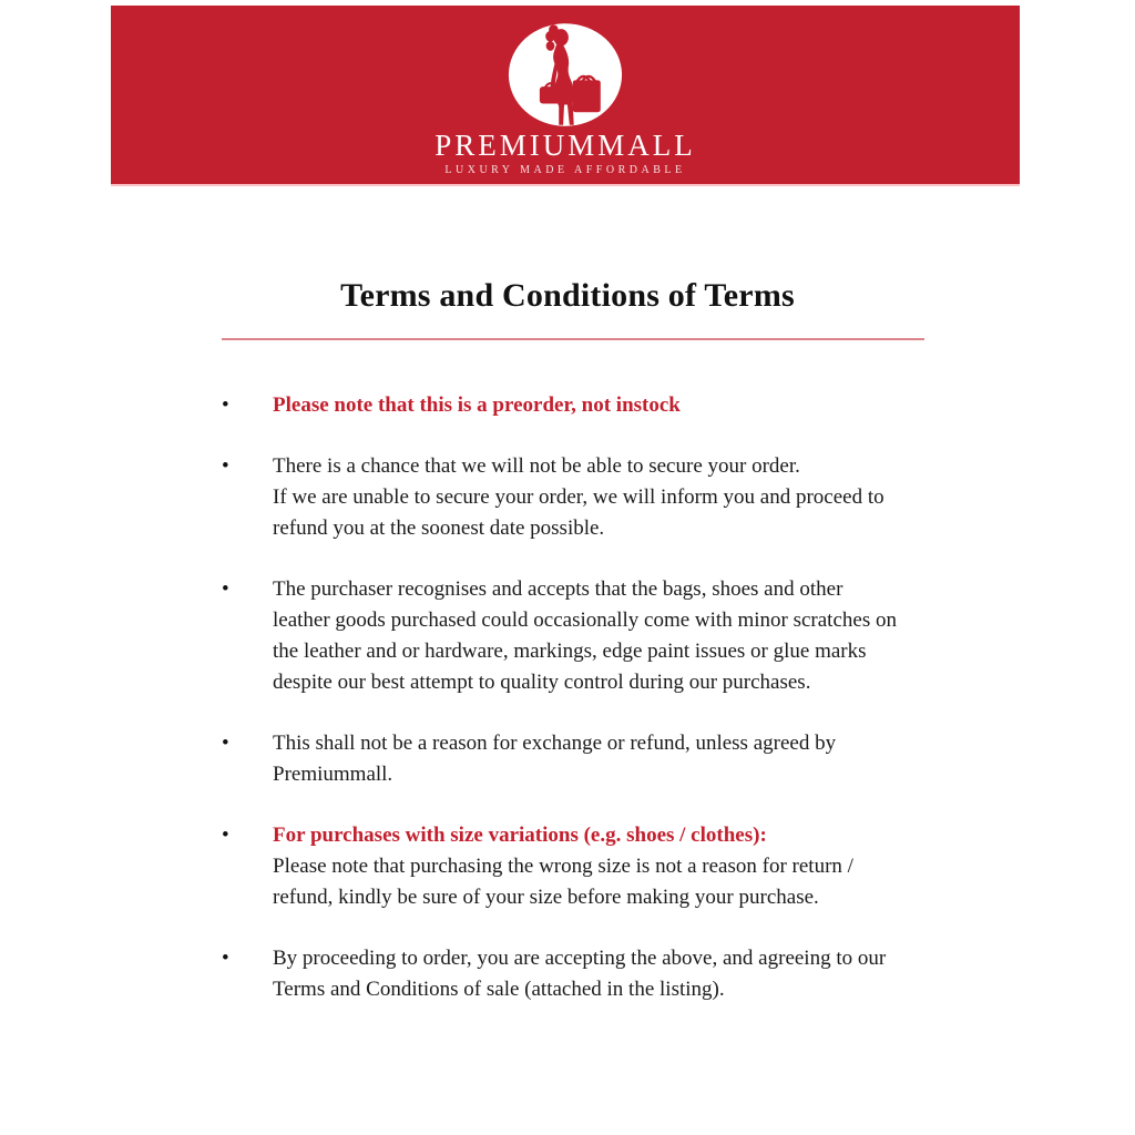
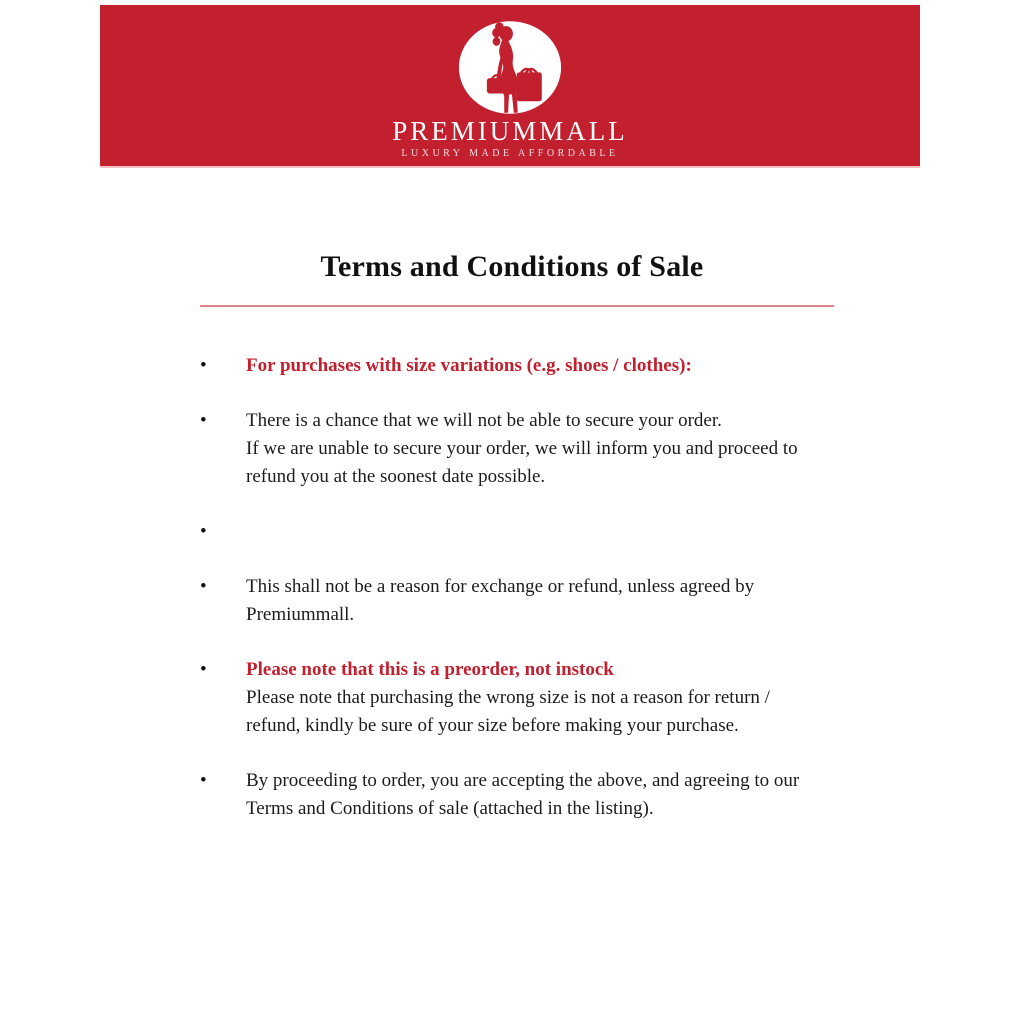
  PREMIUMMALL
  LUXURY MADE AFFORDABLE
- Terms and Conditions of Terms
+ Terms and Conditions of Sale
  •
- Please note that this is a preorder, not instock
+ For purchases with size variations (e.g. shoes / clothes):
  •
  There is a chance that we will not be able to secure your order.
  If we are unable to secure your order, we will inform you and proceed to
  refund you at the soonest date possible.
  •
- The purchaser recognises and accepts that the bags, shoes and other
- leather goods purchased could occasionally come with minor scratches on
- the leather and or hardware, markings, edge paint issues or glue marks
- despite our best attempt to quality control during our purchases.
  •
  This shall not be a reason for exchange or refund, unless agreed by
  Premiummall.
  •
- For purchases with size variations (e.g. shoes / clothes):
+ Please note that this is a preorder, not instock
  Please note that purchasing the wrong size is not a reason for return /
  refund, kindly be sure of your size before making your purchase.
  •
  By proceeding to order, you are accepting the above, and agreeing to our
  Terms and Conditions of sale (attached in the listing).
